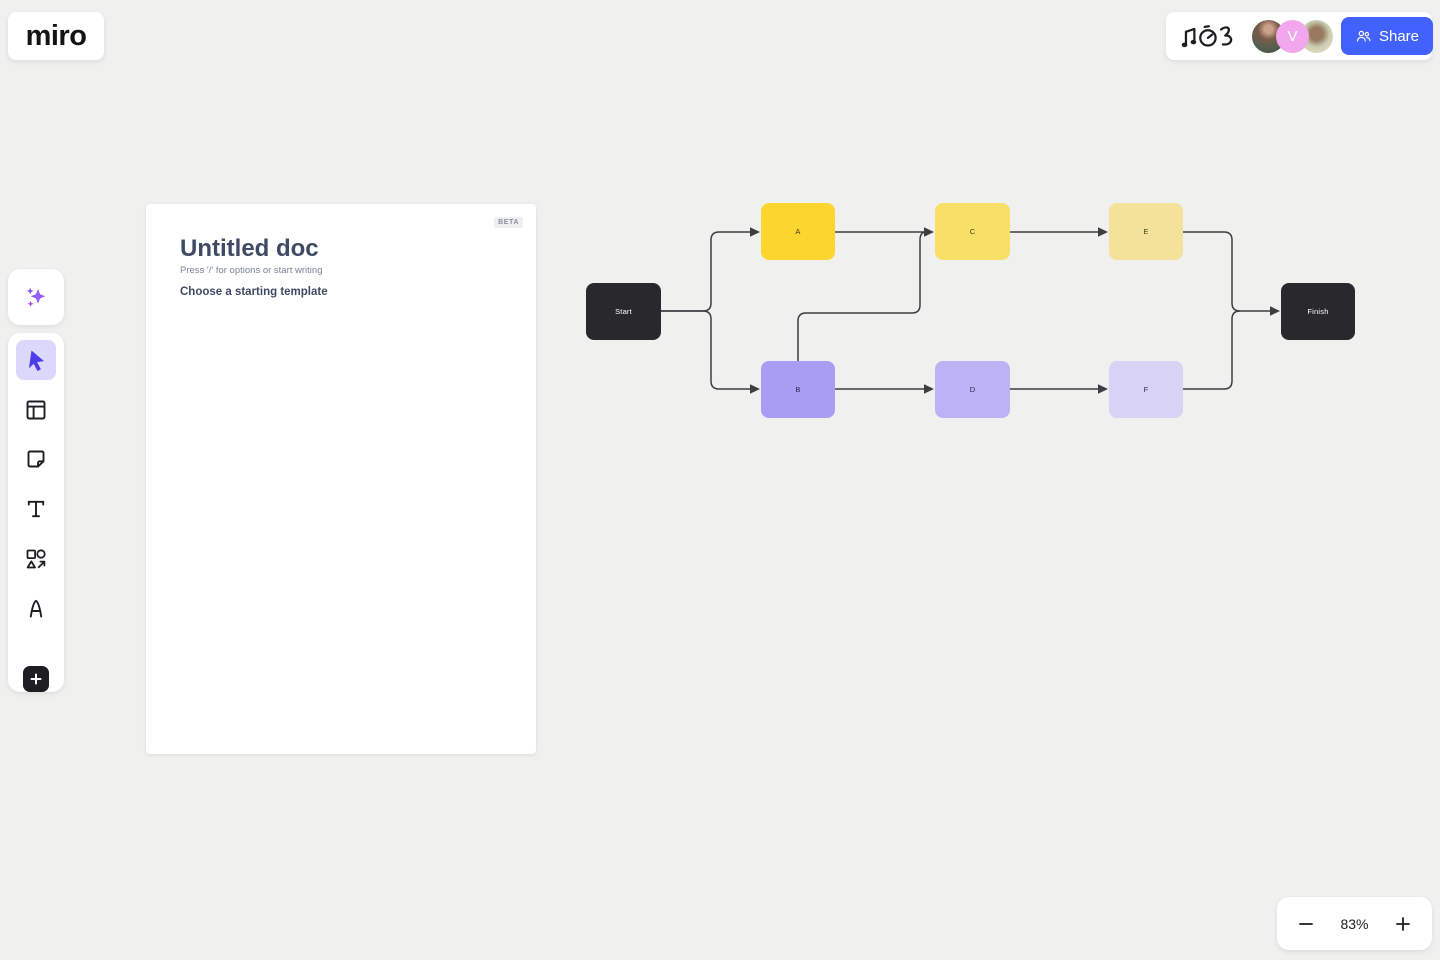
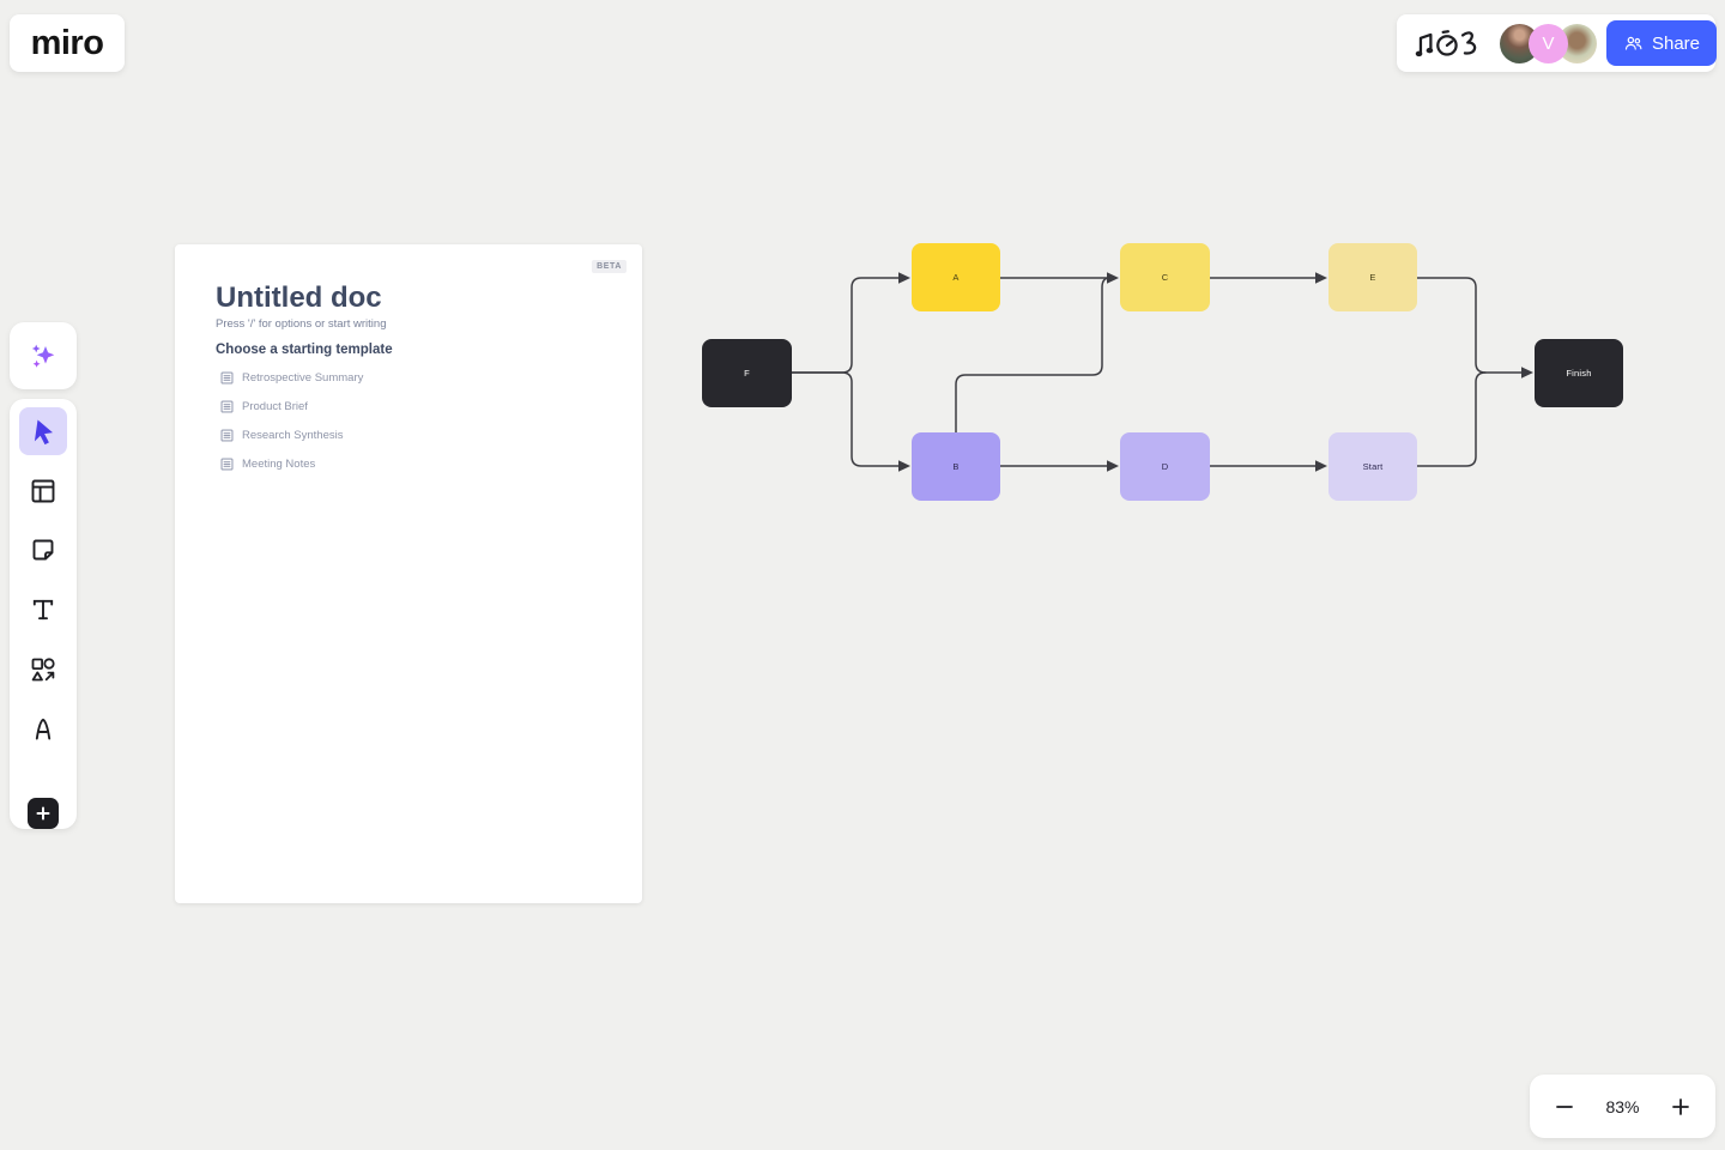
- Start
+ F
  A
  C
  E
  B
  D
- F
+ Start
  Finish
  miro
  V
  Share
  Untitled doc
  Press '/' for options or start writing
  Choose a starting template
+ Retrospective Summary
+ Product Brief
+ Research Synthesis
+ Meeting Notes
  83%
